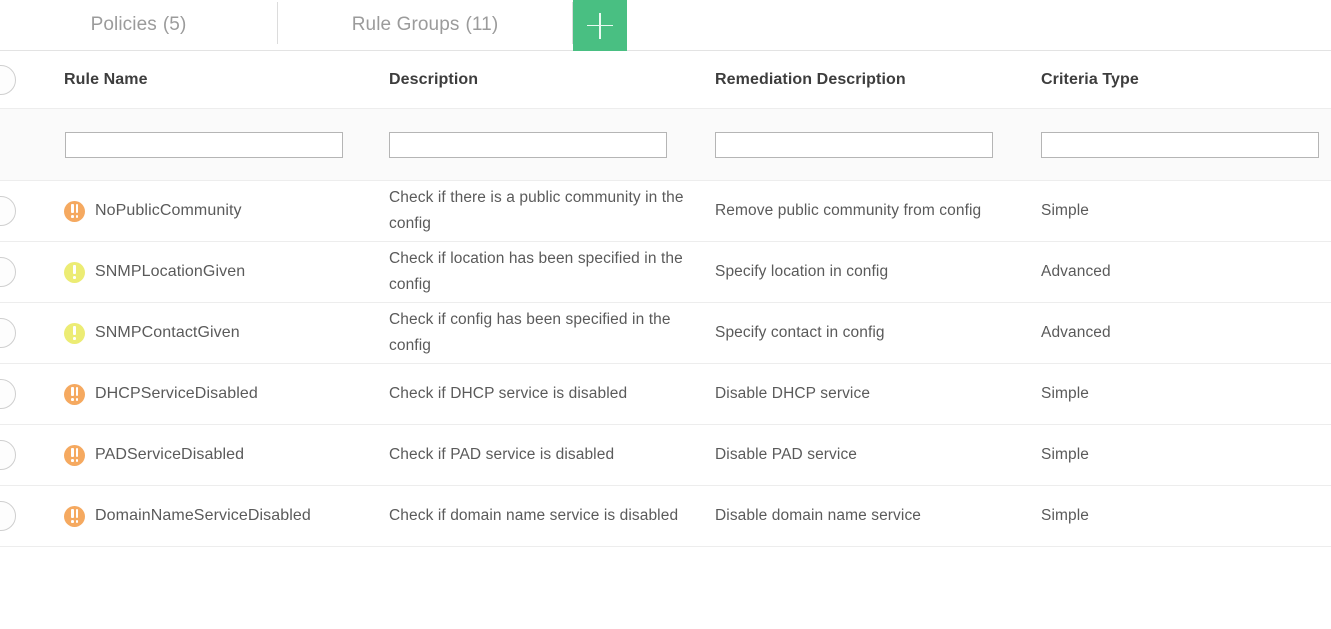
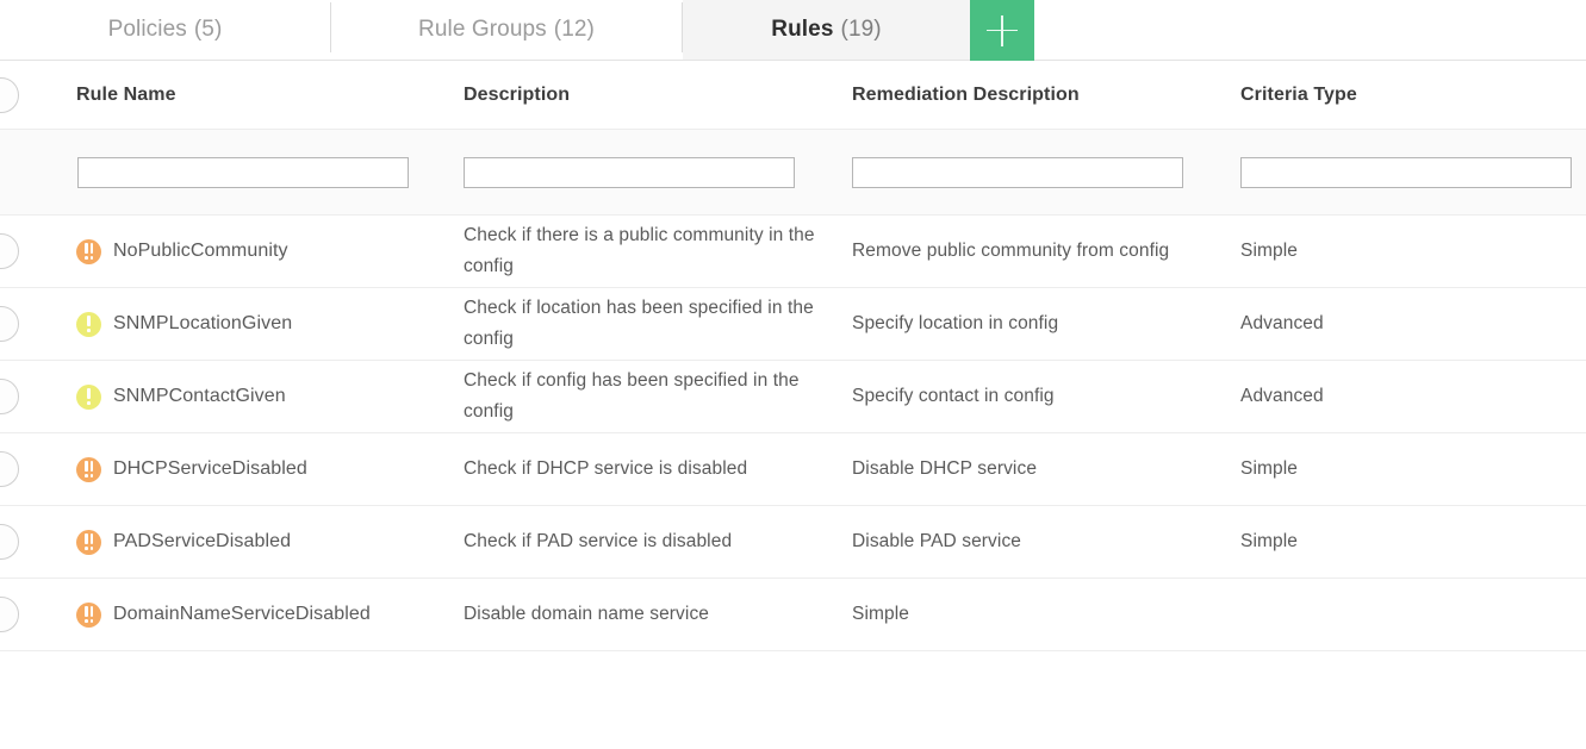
  Policies
  (5)
  Rule Groups
- (11)
+ (12)
+ Rules
+ (19)
  Rule Name
  Description
  Remediation Description
  Criteria Type
  NoPublicCommunity
  Check if there is a public community in the config
  Remove public community from config
  Simple
  SNMPLocationGiven
  Check if location has been specified in the config
  Specify location in config
  Advanced
  SNMPContactGiven
  Check if config has been specified in the config
  Specify contact in config
  Advanced
  DHCPServiceDisabled
  Check if DHCP service is disabled
  Disable DHCP service
  Simple
  PADServiceDisabled
  Check if PAD service is disabled
  Disable PAD service
  Simple
  DomainNameServiceDisabled
- Check if domain name service is disabled
  Disable domain name service
  Simple
